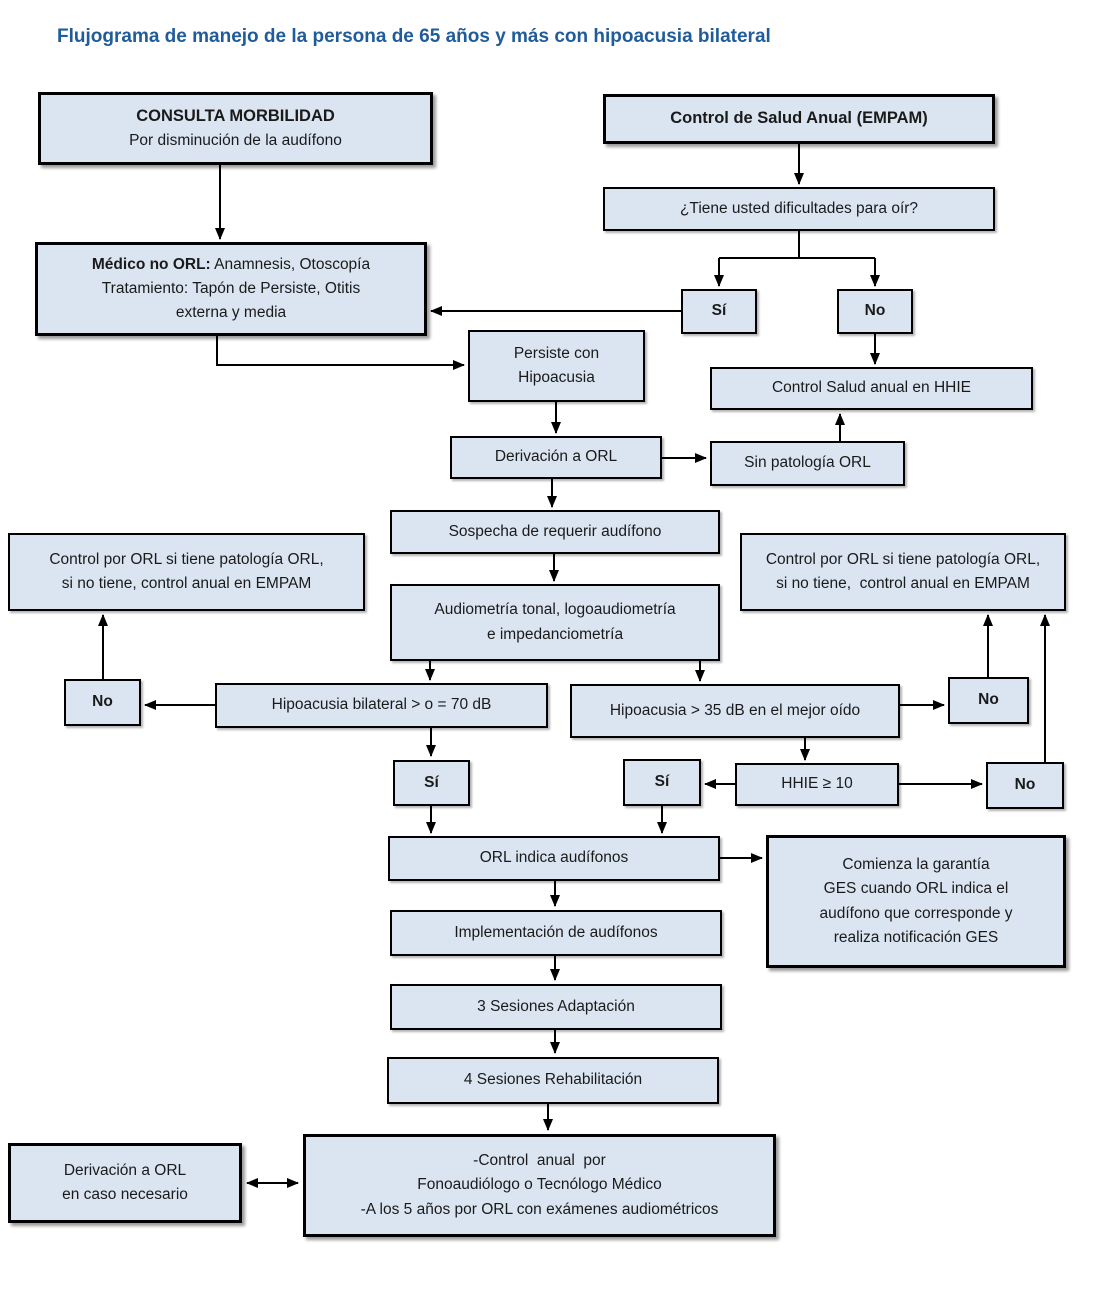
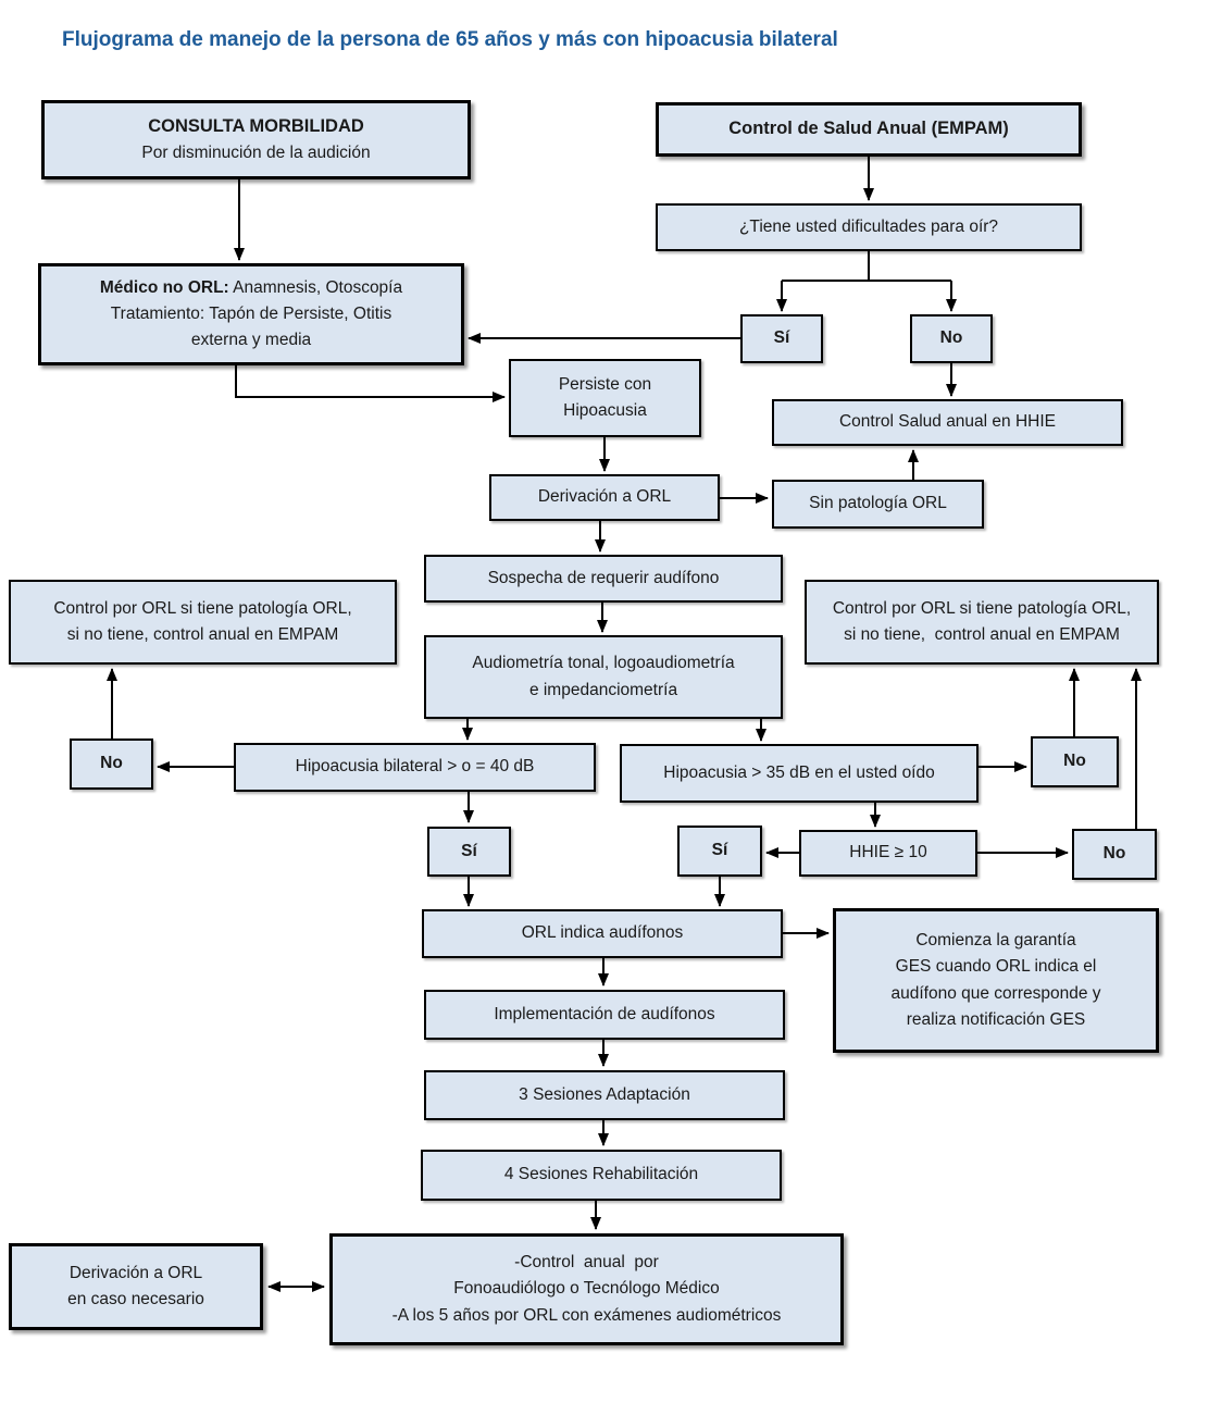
  Flujograma de manejo de la persona de 65 años y más con hipoacusia bilateral
  CONSULTA MORBILIDAD
- Por disminución de la audífono
+ Por disminución de la audición
  Control de Salud Anual (EMPAM)
  ¿Tiene usted dificultades para oír?
  Sí
  No
  Control Salud anual en HHIE
  Médico no ORL: Anamnesis, Otoscopía
  Tratamiento: Tapón de Persiste, Otitis
  externa y media
  Persiste con
  Hipoacusia
  Derivación a ORL
  Sin patología ORL
  Sospecha de requerir audífono
  Control por ORL si tiene patología ORL,
  si no tiene, control anual en EMPAM
  Control por ORL si tiene patología ORL,
  si no tiene, control anual en EMPAM
  Audiometría tonal, logoaudiometría
  e impedanciometría
- Hipoacusia bilateral > o = 70 dB
+ Hipoacusia bilateral > o = 40 dB
- Hipoacusia > 35 dB en el mejor oído
+ Hipoacusia > 35 dB en el usted oído
  No
  Sí
  Sí
  HHIE ≥ 10
  No
  No
  ORL indica audífonos
  Comienza la garantía
  GES cuando ORL indica el
  audífono que corresponde y
  realiza notificación GES
  Implementación de audífonos
  3 Sesiones Adaptación
  4 Sesiones Rehabilitación
  Derivación a ORL
  en caso necesario
  -Control anual por
  Fonoaudiólogo o Tecnólogo Médico
  -A los 5 años por ORL con exámenes audiométricos
